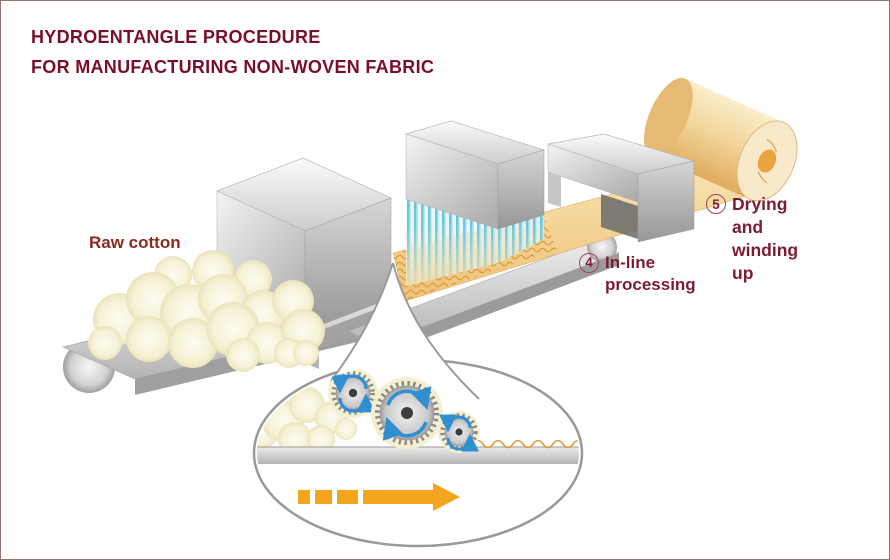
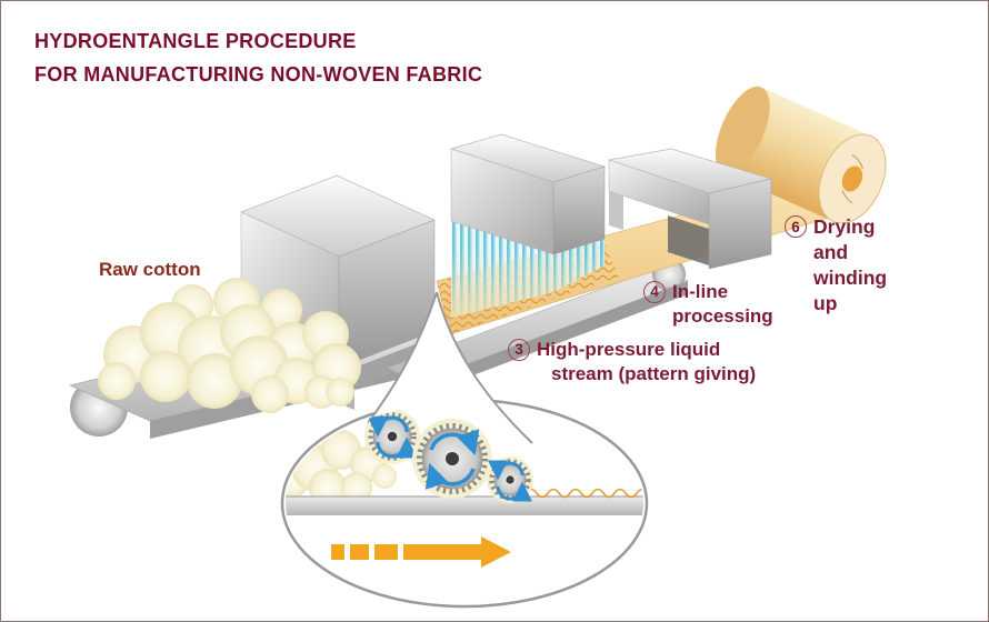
  HYDROENTANGLE PROCEDURE
  FOR MANUFACTURING NON-WOVEN FABRIC
  Raw cotton
  4
  In-line
  processing
+ 3
+ High-pressure liquid
+ stream (pattern giving)
- 5
+ 6
  Drying
  and
  winding
  up
